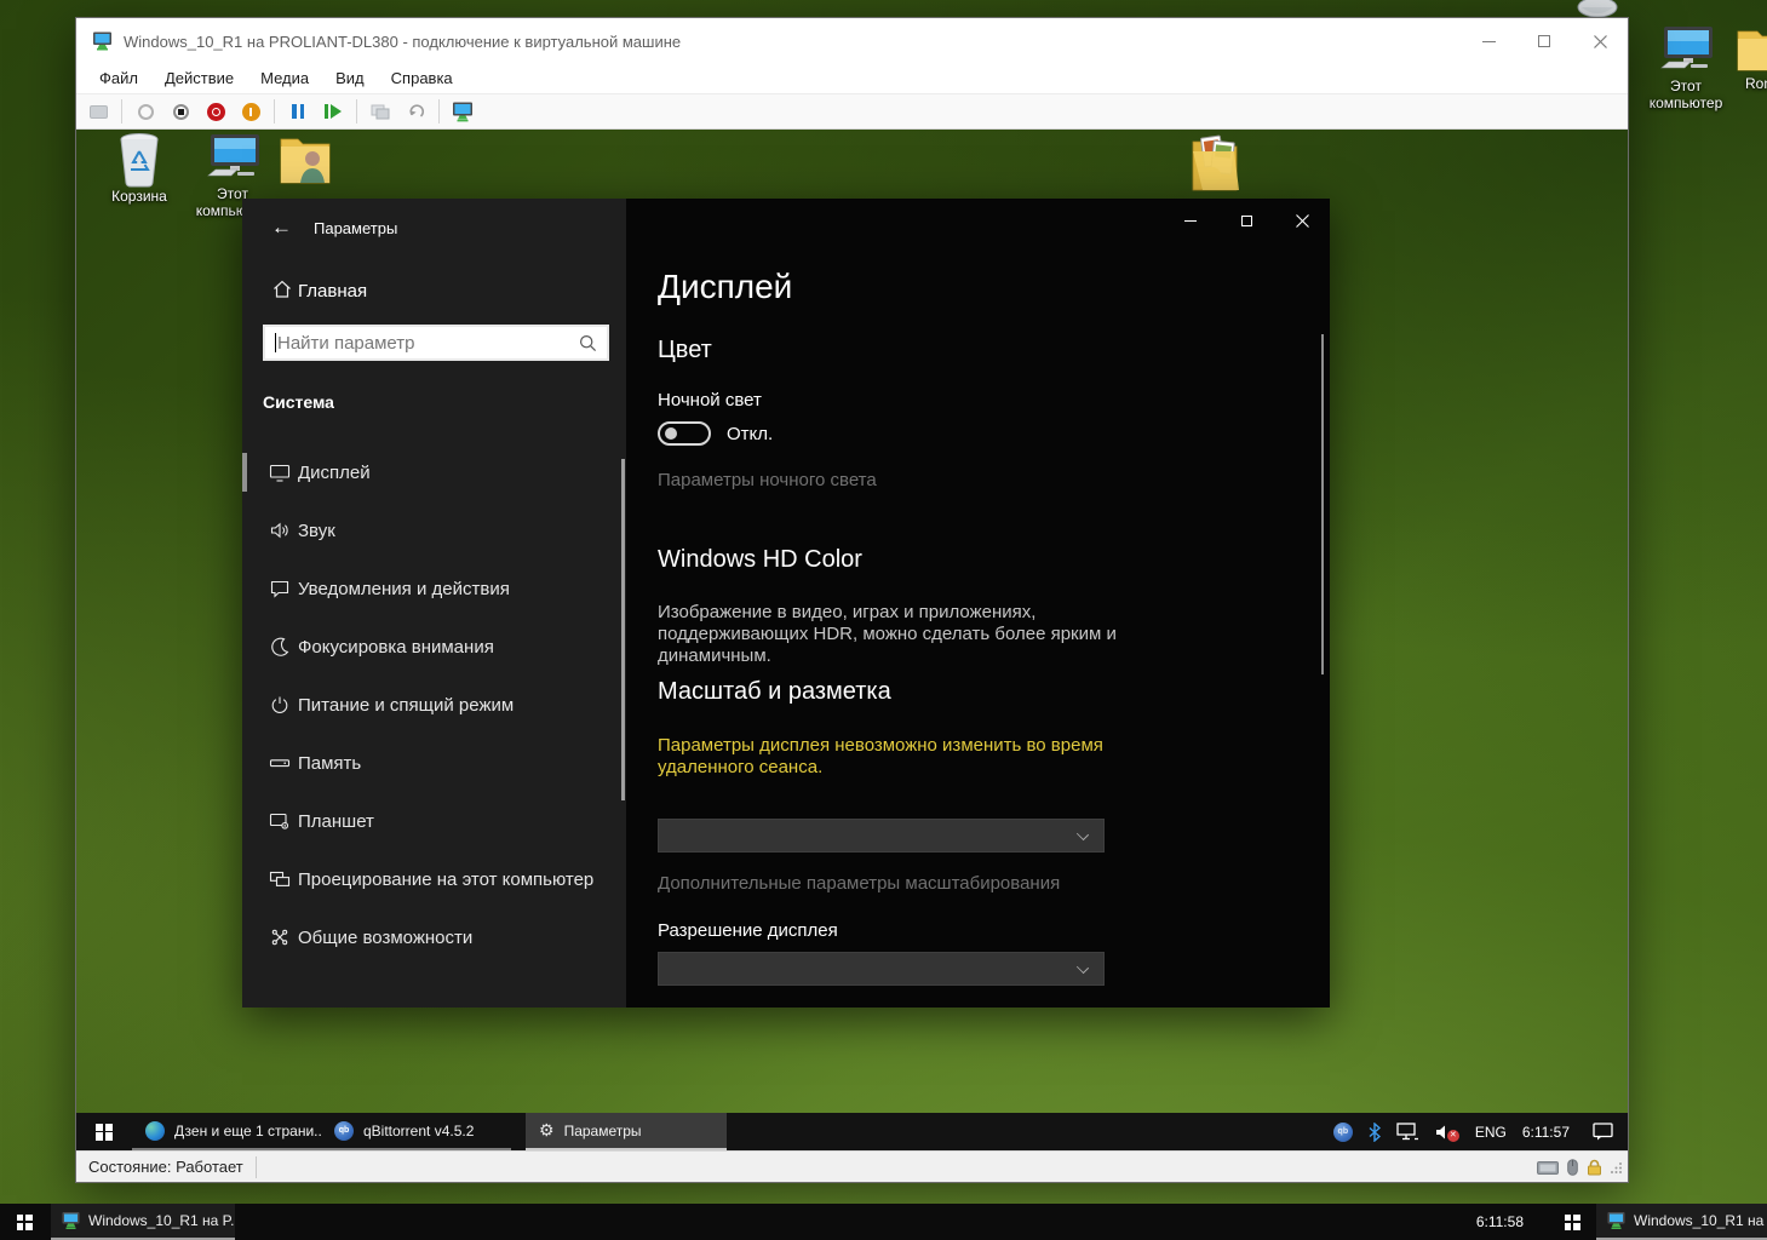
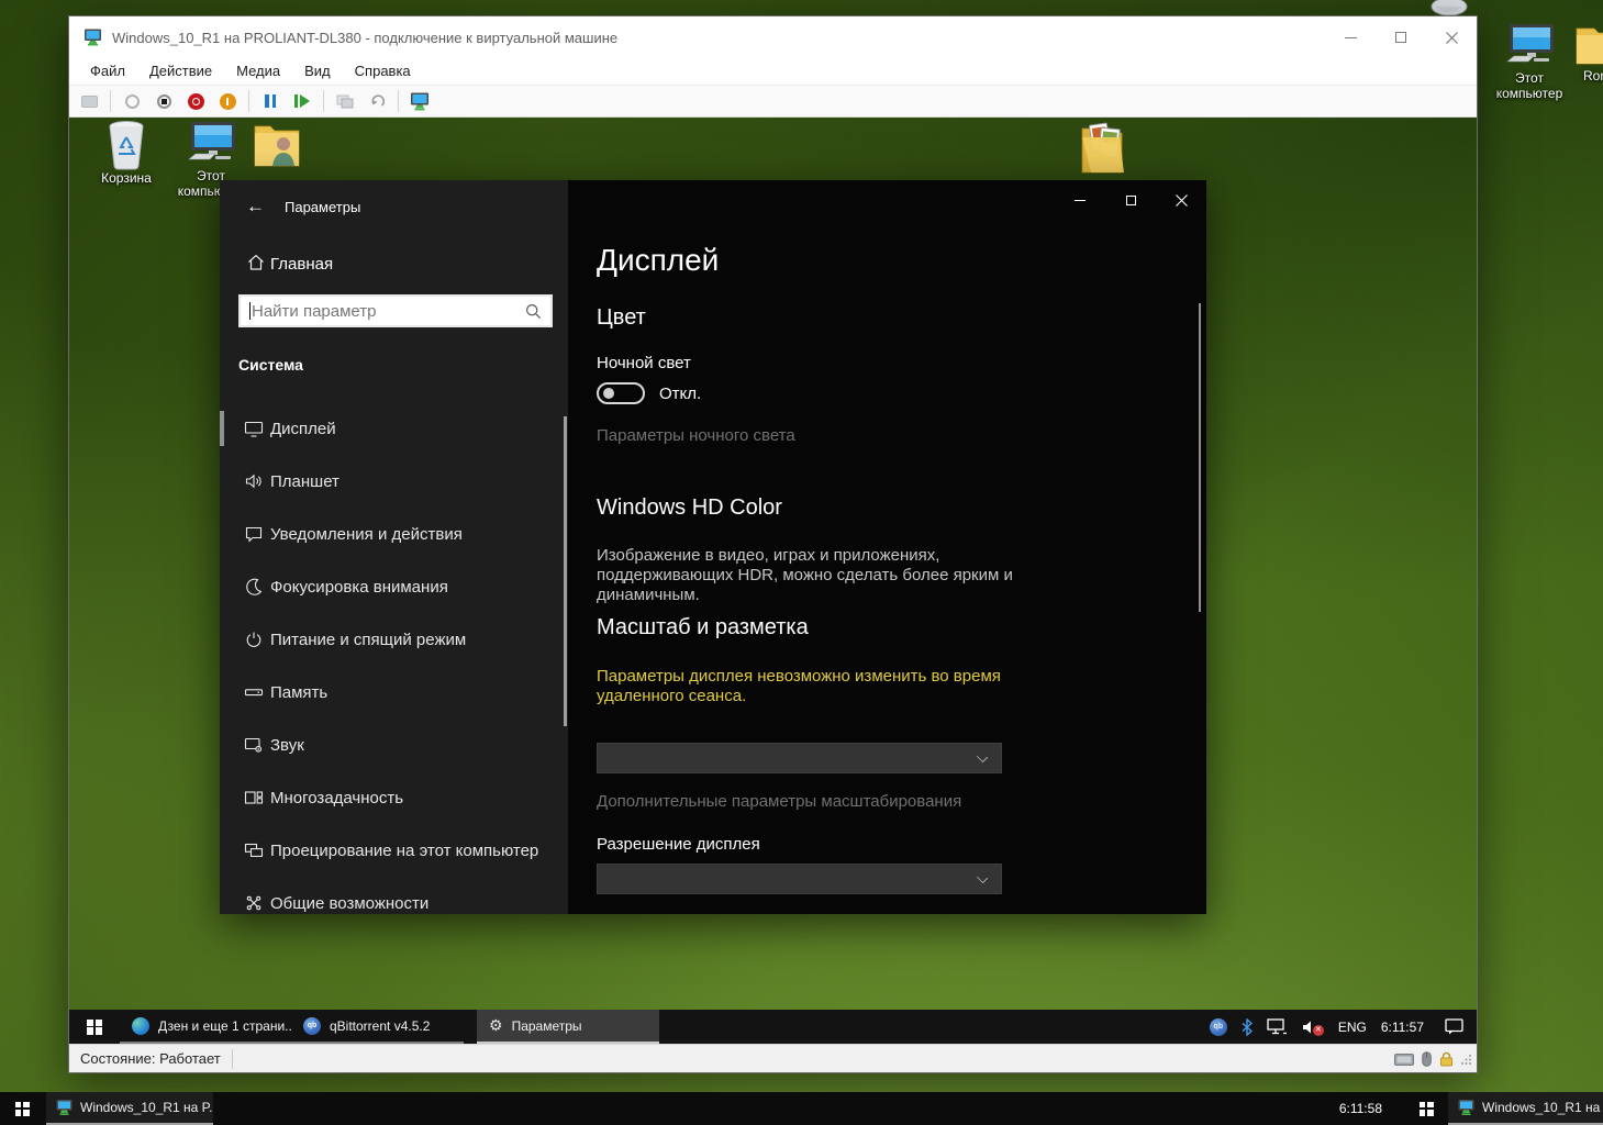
  Этот компьютер
  Windows_10_R1 на PROLIANT-DL380 - подключение к виртуальной машине
  Файл
  Действие
  Медиа
  Вид
  Справка
  Корзина
  ←
  Параметры
  Главная
  Найти параметр
  Система
  Дисплей
- Звук
+ Планшет
  Уведомления и действия
  Фокусировка внимания
  Питание и спящий режим
  Память
- Планшет
+ Звук
+ Многозадачность
  Проецирование на этот компьютер
  Общие возможности
  Дисплей
  Цвет
  Ночной свет
  Откл.
  Параметры ночного света
  Windows HD Color
  Изображение в видео, играх и приложениях, поддерживающих HDR, можно сделать более ярким и динамичным.
  Масштаб и разметка
  Параметры дисплея невозможно изменить во время удаленного сеанса.
  Дополнительные параметры масштабирования
  Разрешение дисплея
  Дзен и еще 1 страни..
  qBittorrent v4.5.2
  ⚙
  Параметры
  ENG
  6:11:57
  Состояние: Работает
  Windows_10_R1 на P.
  6:11:58
  Windows_10_R1 на
